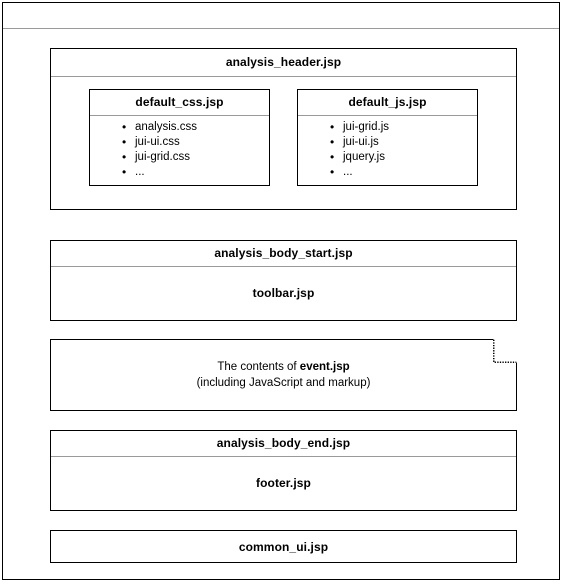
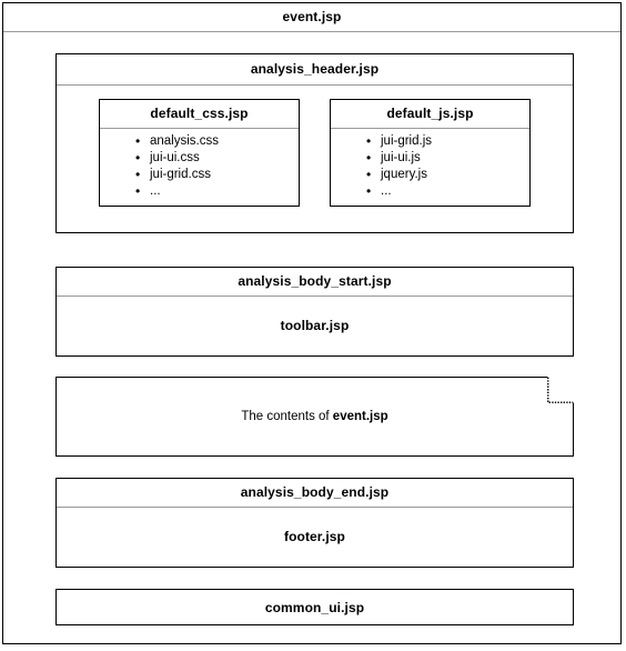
+ event.jsp
  analysis_header.jsp
  default_css.jsp
  analysis.css
  jui-ui.css
  jui-grid.css
  ...
  default_js.jsp
  jui-grid.js
  jui-ui.js
  jquery.js
  ...
  analysis_body_start.jsp
  toolbar.jsp
  The contents of event.jsp
- (including JavaScript and markup)
  analysis_body_end.jsp
  footer.jsp
  common_ui.jsp
